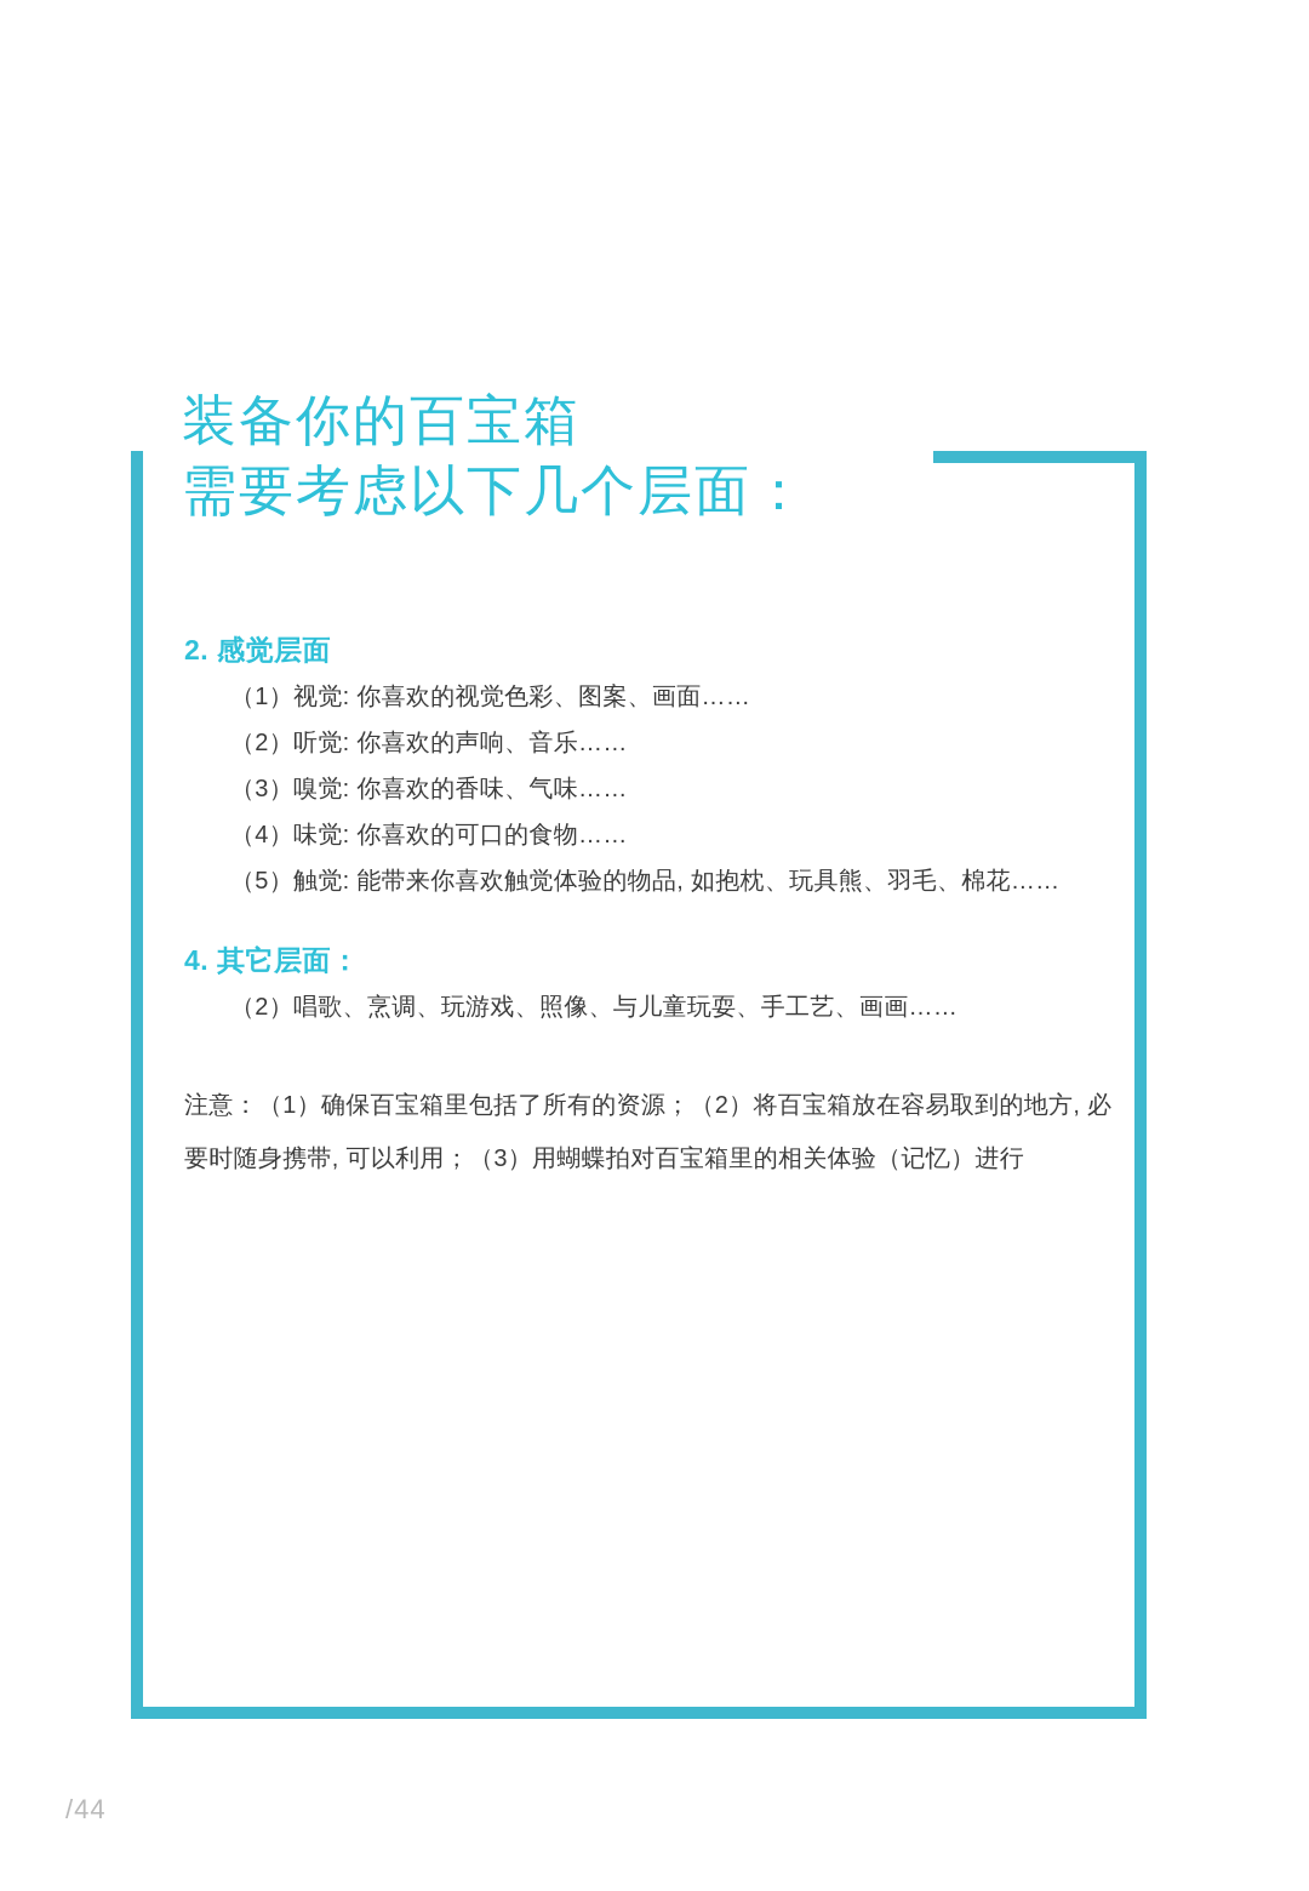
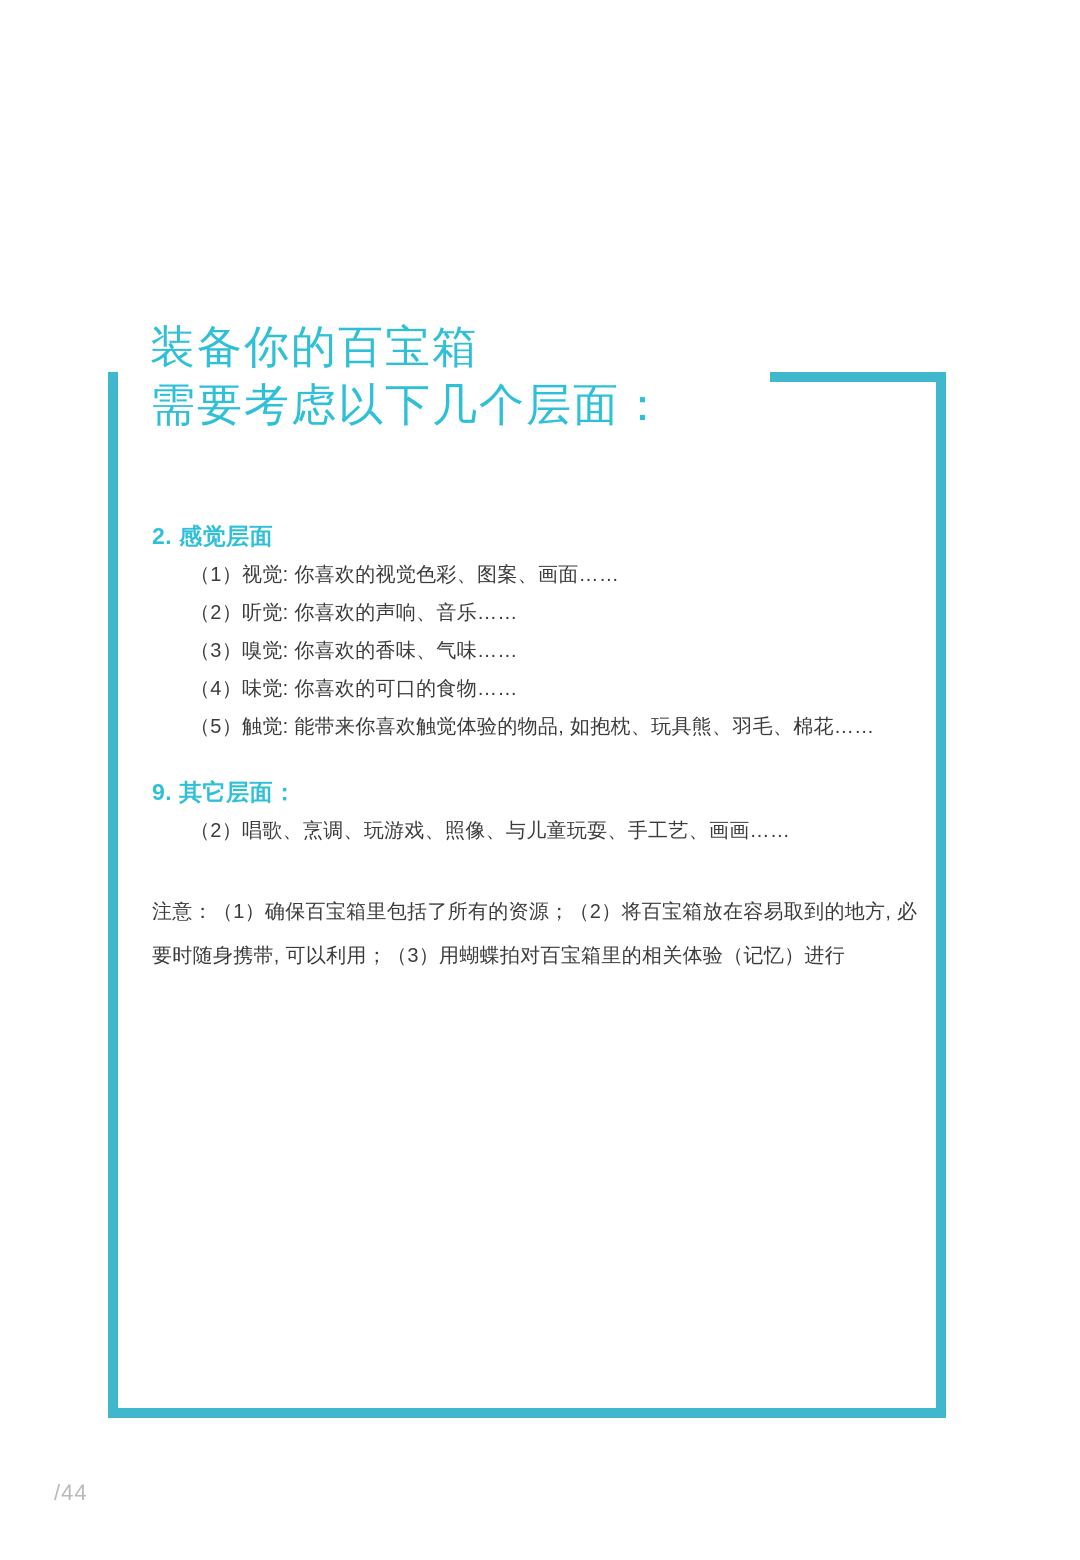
  装备你的百宝箱
  需要考虑以下几个层面：
  2. 感觉层面
  （1）视觉: 你喜欢的视觉色彩、图案、画面……
  （2）听觉: 你喜欢的声响、音乐……
  （3）嗅觉: 你喜欢的香味、气味……
  （4）味觉: 你喜欢的可口的食物……
  （5）触觉: 能带来你喜欢触觉体验的物品, 如抱枕、玩具熊、羽毛、棉花……
- 4. 其它层面：
+ 9. 其它层面：
  （2）唱歌、烹调、玩游戏、照像、与儿童玩耍、手工艺、画画……
  注意：（1）确保百宝箱里包括了所有的资源；（2）将百宝箱放在容易取到的地方, 必要时随身携带, 可以利用；（3）用蝴蝶拍对百宝箱里的相关体验（记忆）进行
  /44
